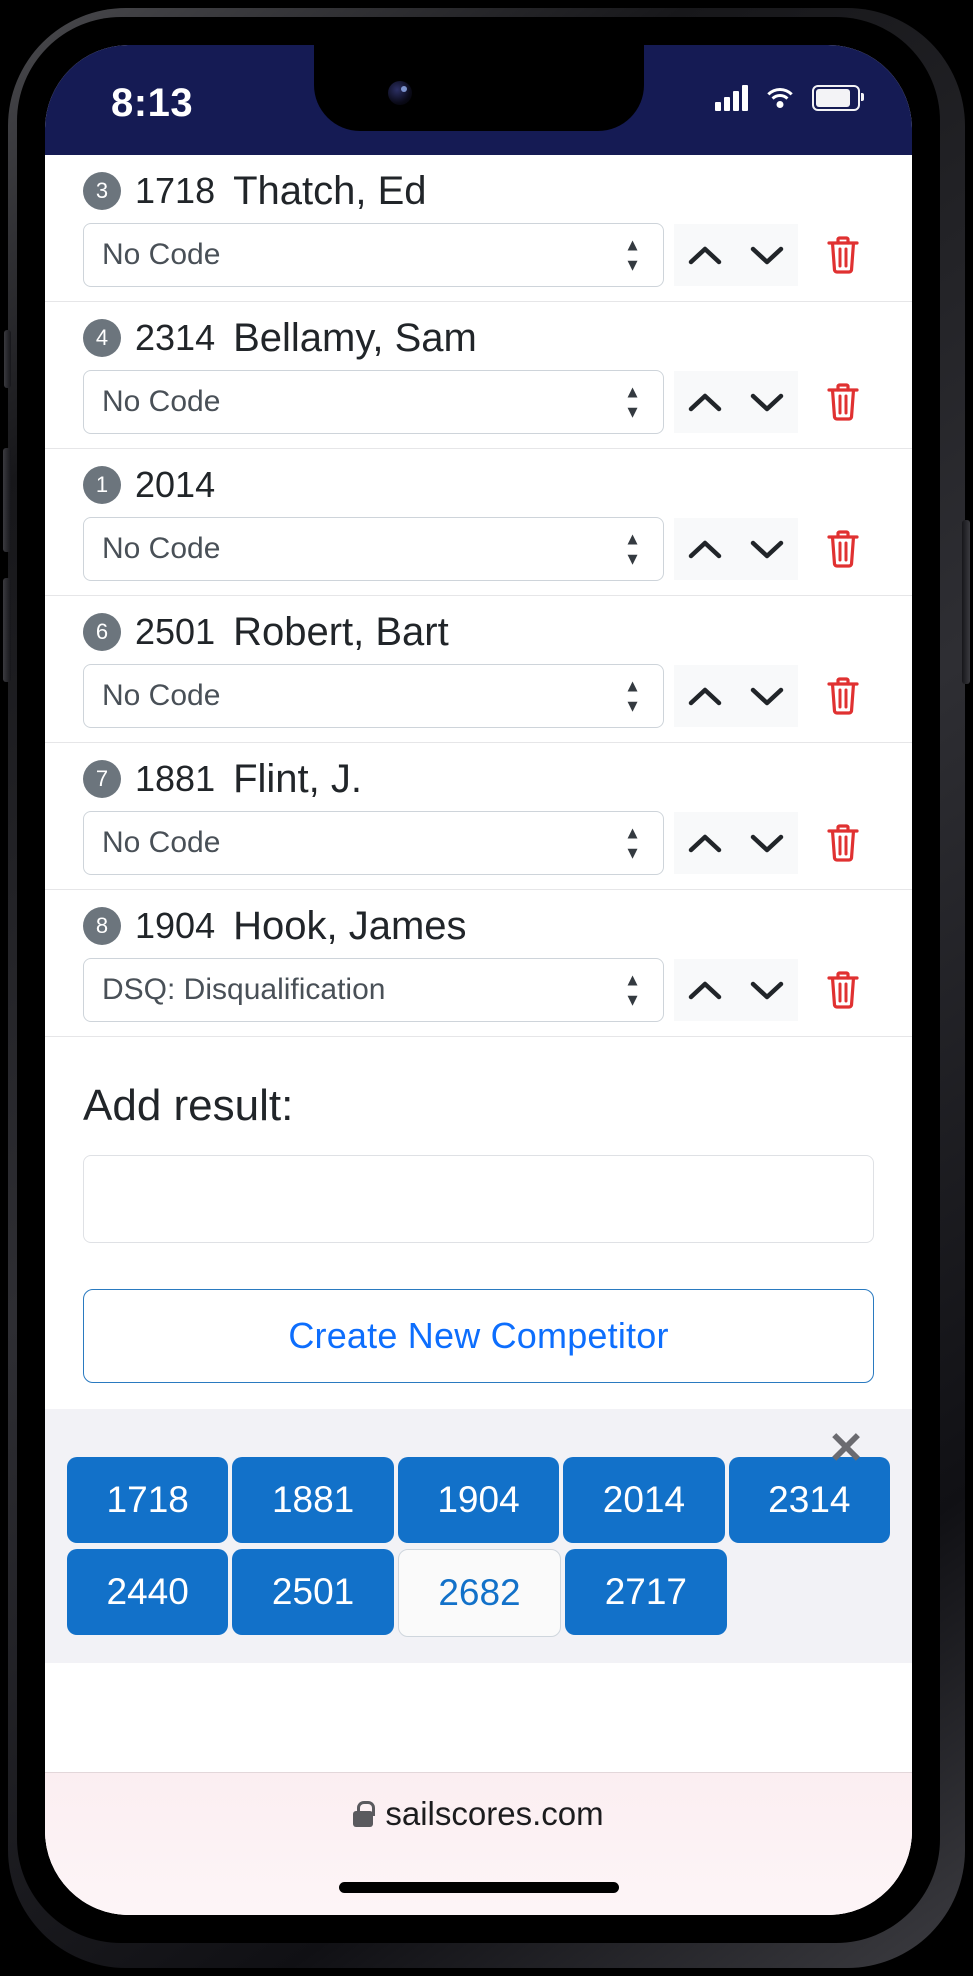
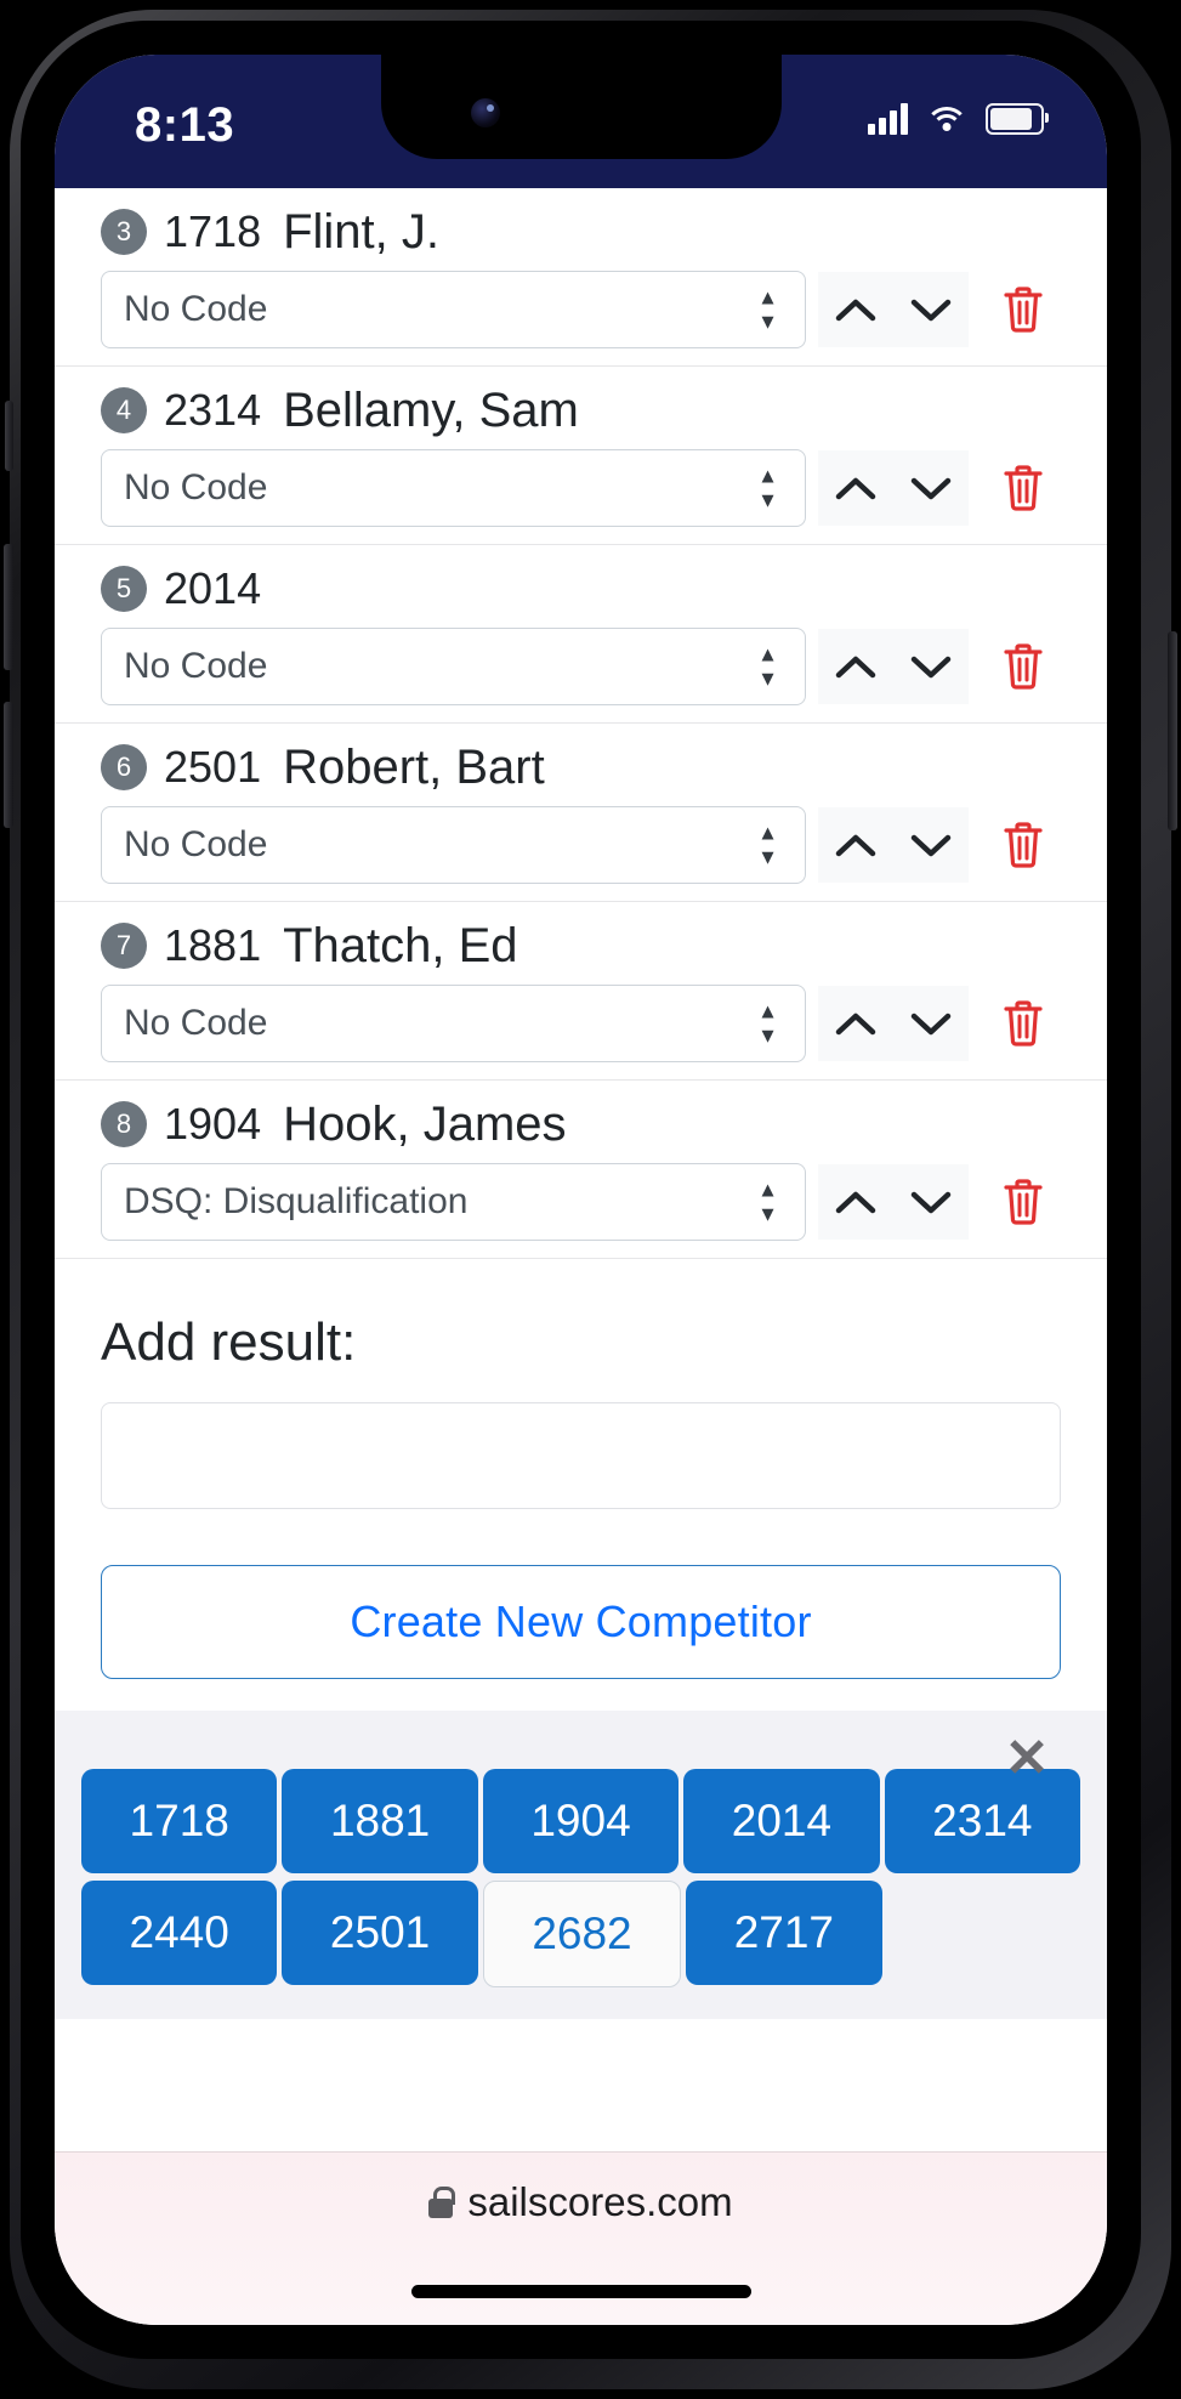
  8:13
  3
  1718
- Thatch, Ed
+ Flint, J.
  No Code
  ▲
  ▼
  4
  2314
  Bellamy, Sam
  No Code
  ▲
  ▼
- 1
+ 5
  2014
  No Code
  ▲
  ▼
  6
  2501
  Robert, Bart
  No Code
  ▲
  ▼
  7
  1881
- Flint, J.
+ Thatch, Ed
  No Code
  ▲
  ▼
  8
  1904
  Hook, James
  DSQ: Disqualification
  ▲
  ▼
  Add result:
  Create New Competitor
  ✕
  1718
  1881
  1904
  2014
  2314
  2440
  2501
  2682
  2717
  sailscores.com
